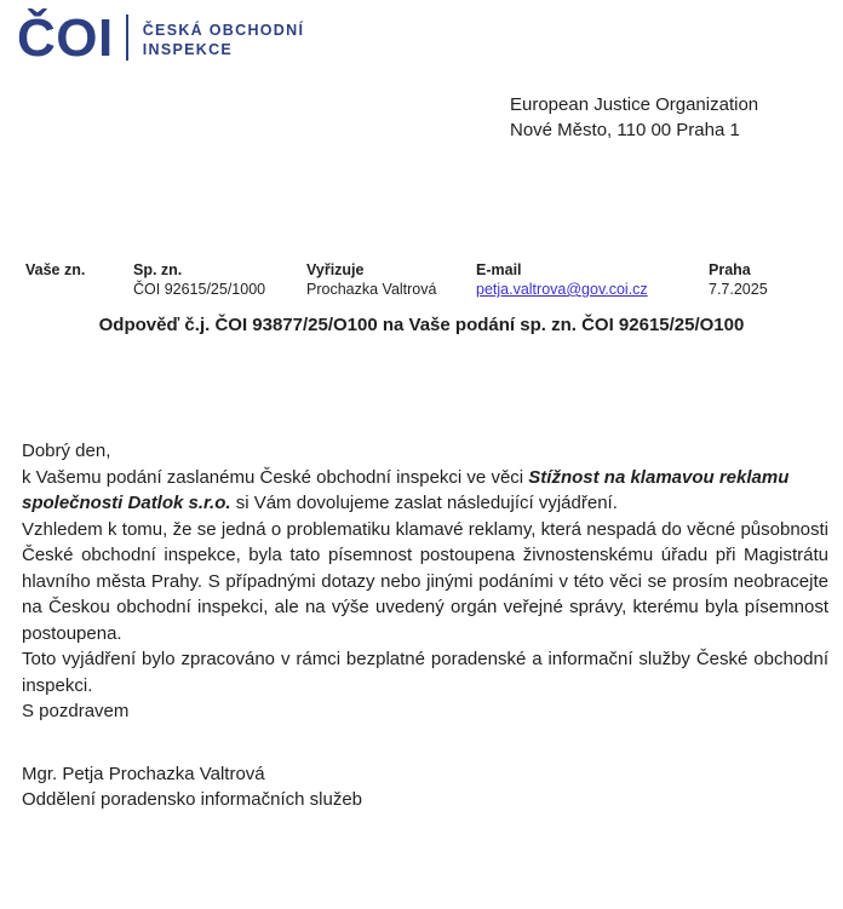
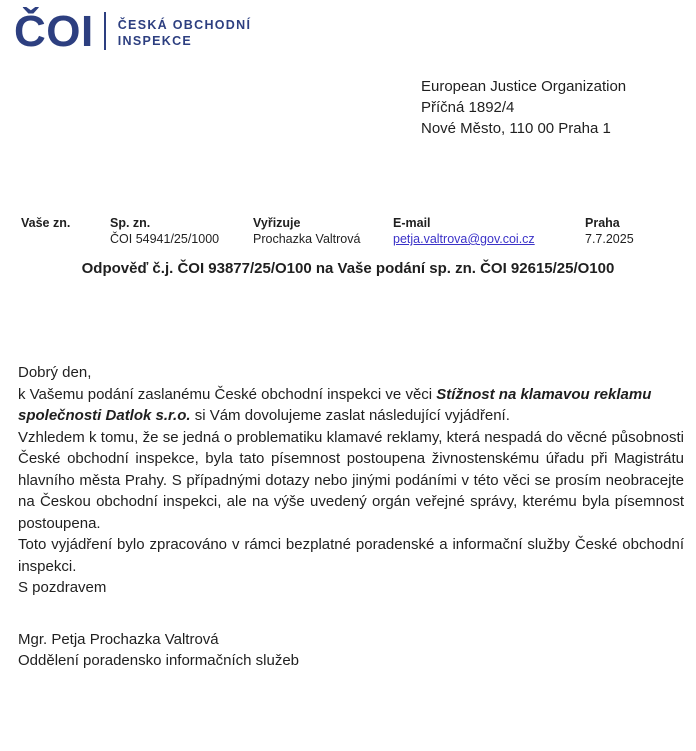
  ČOI
  ČESKÁ OBCHODNÍ
  INSPEKCE
  European Justice Organization
+ Příčná 1892/4
  Nové Město, 110 00 Praha 1
  Vaše zn.
  Sp. zn.
- ČOI 92615/25/1000
+ ČOI 54941/25/1000
  Vyřizuje
  Prochazka Valtrová
  E-mail
  petja.valtrova@gov.coi.cz
  Praha
  7.7.2025
  Odpověď č.j. ČOI 93877/25/O100 na Vaše podání sp. zn. ČOI 92615/25/O100
  Dobrý den,
  k Vašemu podání zaslanému České obchodní inspekci ve věci Stížnost na klamavou reklamu společnosti Datlok s.r.o. si Vám dovolujeme zaslat následující vyjádření.
  Vzhledem k tomu, že se jedná o problematiku klamavé reklamy, která nespadá do věcné působnosti České obchodní inspekce, byla tato písemnost postoupena živnostenskému úřadu při Magistrátu hlavního města Prahy. S případnými dotazy nebo jinými podáními v této věci se prosím neobracejte na Českou obchodní inspekci, ale na výše uvedený orgán veřejné správy, kterému byla písemnost postoupena.
  Toto vyjádření bylo zpracováno v rámci bezplatné poradenské a informační služby České obchodní inspekci.
  S pozdravem
  Mgr. Petja Prochazka Valtrová
  Oddělení poradensko informačních služeb
